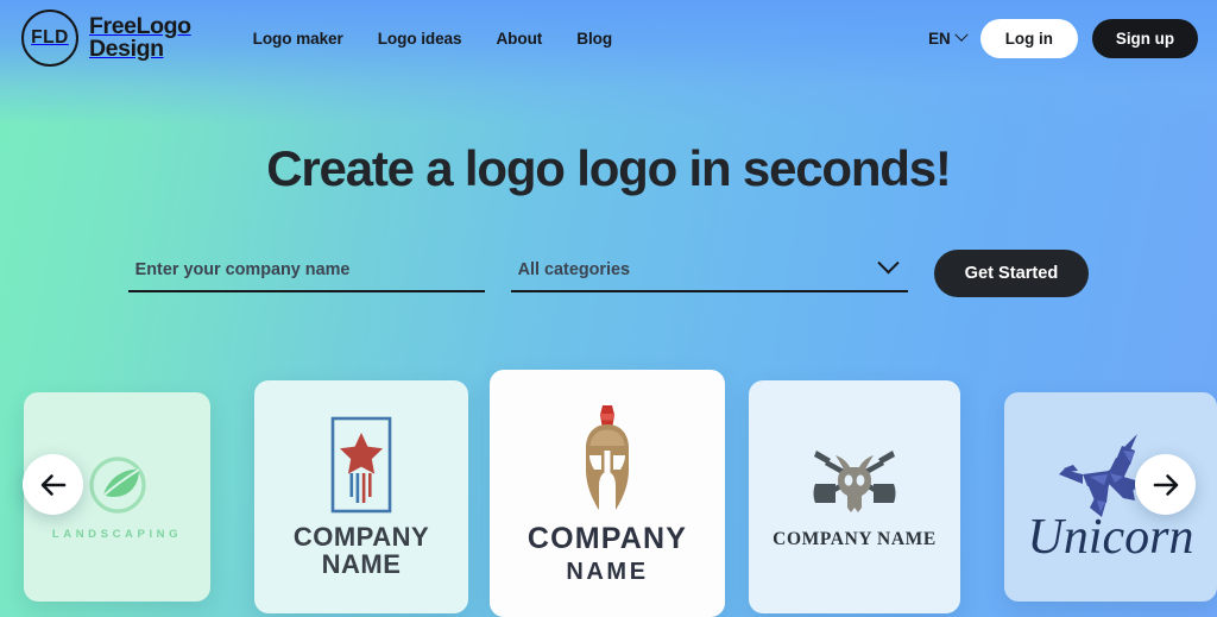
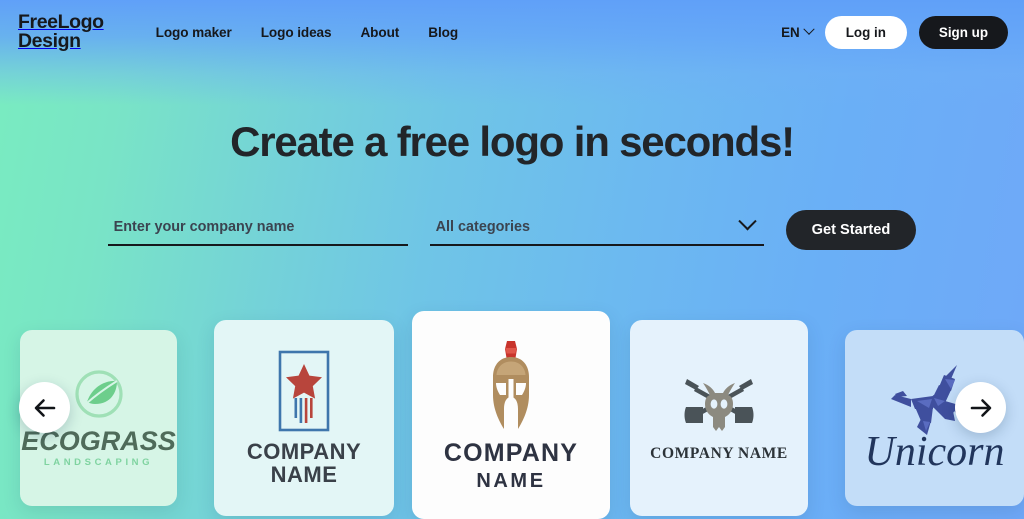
- FLD
  FreeLogo
  Design
  Logo maker
  Logo ideas
  About
  Blog
  EN
  Log in
  Sign up
- Create a logo logo in seconds!
+ Create a free logo in seconds!
  Enter your company name
  All categories
  Get Started
+ ECOGRASS
  LANDSCAPING
  COMPANY
  NAME
  COMPANY
  NAME
  COMPANY NAME
  Unicorn
